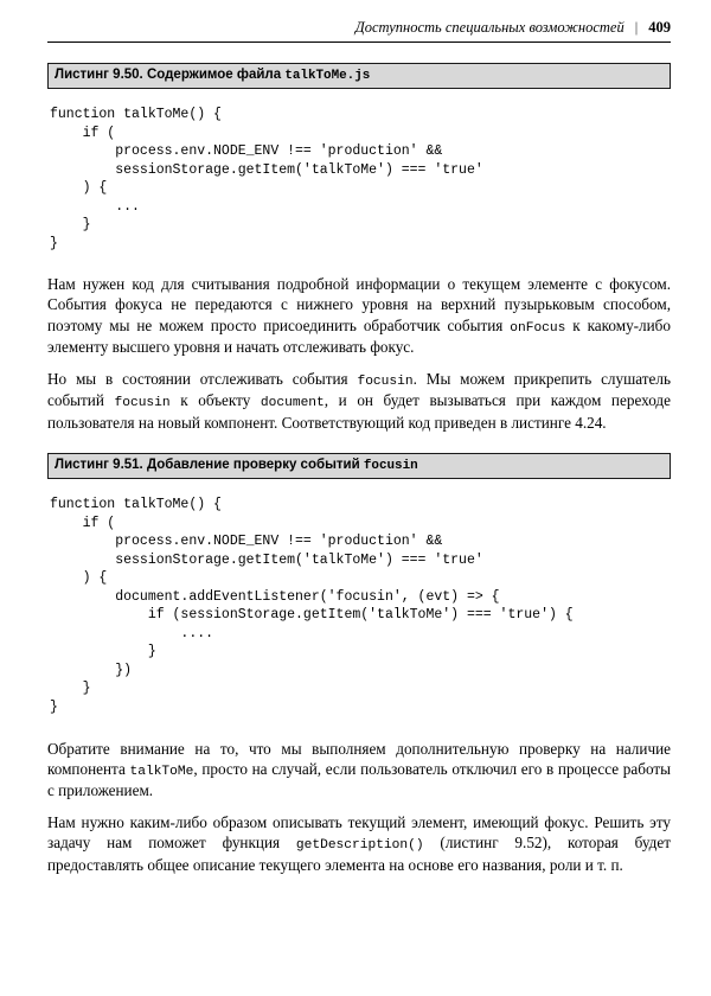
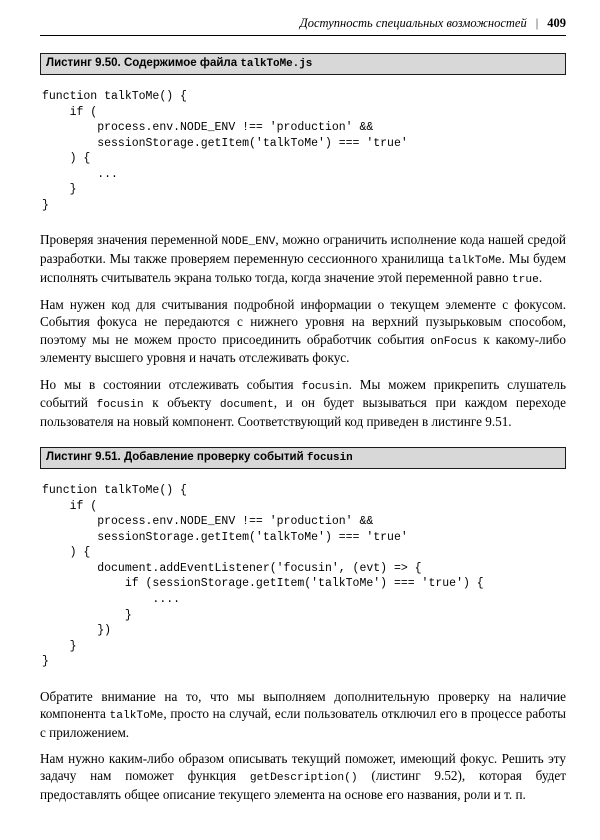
  Доступность специальных возможностей
  |
  409
  Листинг 9.50. Содержимое файла talkToMe.js
  function talkToMe() {
  if (
  process.env.NODE_ENV !== 'production' &&
  sessionStorage.getItem('talkToMe') === 'true'
  ) {
  ...
  }
  }
+ Проверяя значения переменной NODE_ENV, можно ограничить исполнение кода нашей средой разработки. Мы также проверяем переменную сессионного хранилища talkToMe. Мы будем исполнять считыватель экрана только тогда, когда значение этой переменной равно true.
  Нам нужен код для считывания подробной информации о текущем элементе с фокусом. События фокуса не передаются с нижнего уровня на верхний пузырьковым способом, поэтому мы не можем просто присоединить обработчик события onFocus к какому-либо элементу высшего уровня и начать отслеживать фокус.
- Но мы в состоянии отслеживать события focusin. Мы можем прикрепить слушатель событий focusin к объекту document, и он будет вызываться при каждом переходе пользователя на новый компонент. Соответствующий код приведен в листинге 4.24.
+ Но мы в состоянии отслеживать события focusin. Мы можем прикрепить слушатель событий focusin к объекту document, и он будет вызываться при каждом переходе пользователя на новый компонент. Соответствующий код приведен в листинге 9.51.
  Листинг 9.51. Добавление проверку событий focusin
  function talkToMe() {
  if (
  process.env.NODE_ENV !== 'production' &&
  sessionStorage.getItem('talkToMe') === 'true'
  ) {
  document.addEventListener('focusin', (evt) => {
  if (sessionStorage.getItem('talkToMe') === 'true') {
  ....
  }
  })
  }
  }
  Обратите внимание на то, что мы выполняем дополнительную проверку на наличие компонента talkToMe, просто на случай, если пользователь отключил его в процессе работы с приложением.
- Нам нужно каким-либо образом описывать текущий элемент, имеющий фокус. Решить эту задачу нам поможет функция getDescription() (листинг 9.52), которая будет предоставлять общее описание текущего элемента на основе его названия, роли и т. п.
+ Нам нужно каким-либо образом описывать текущий поможет, имеющий фокус. Решить эту задачу нам поможет функция getDescription() (листинг 9.52), которая будет предоставлять общее описание текущего элемента на основе его названия, роли и т. п.
